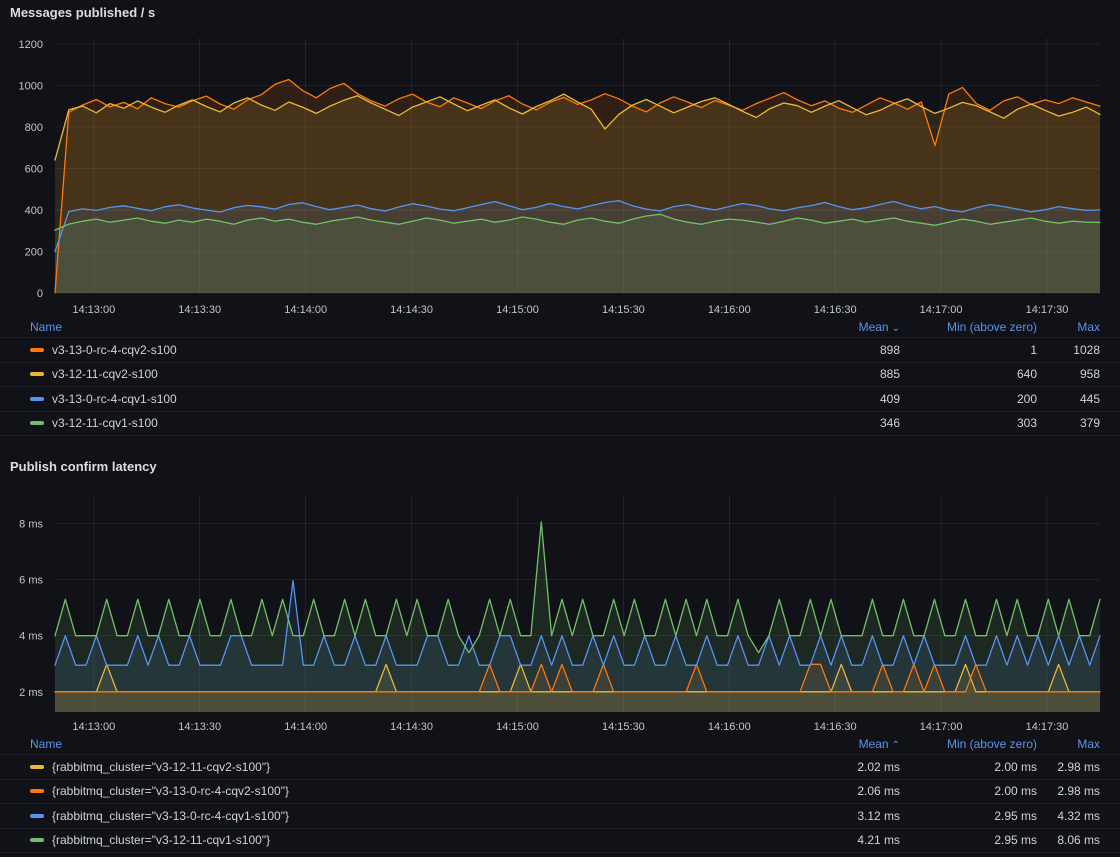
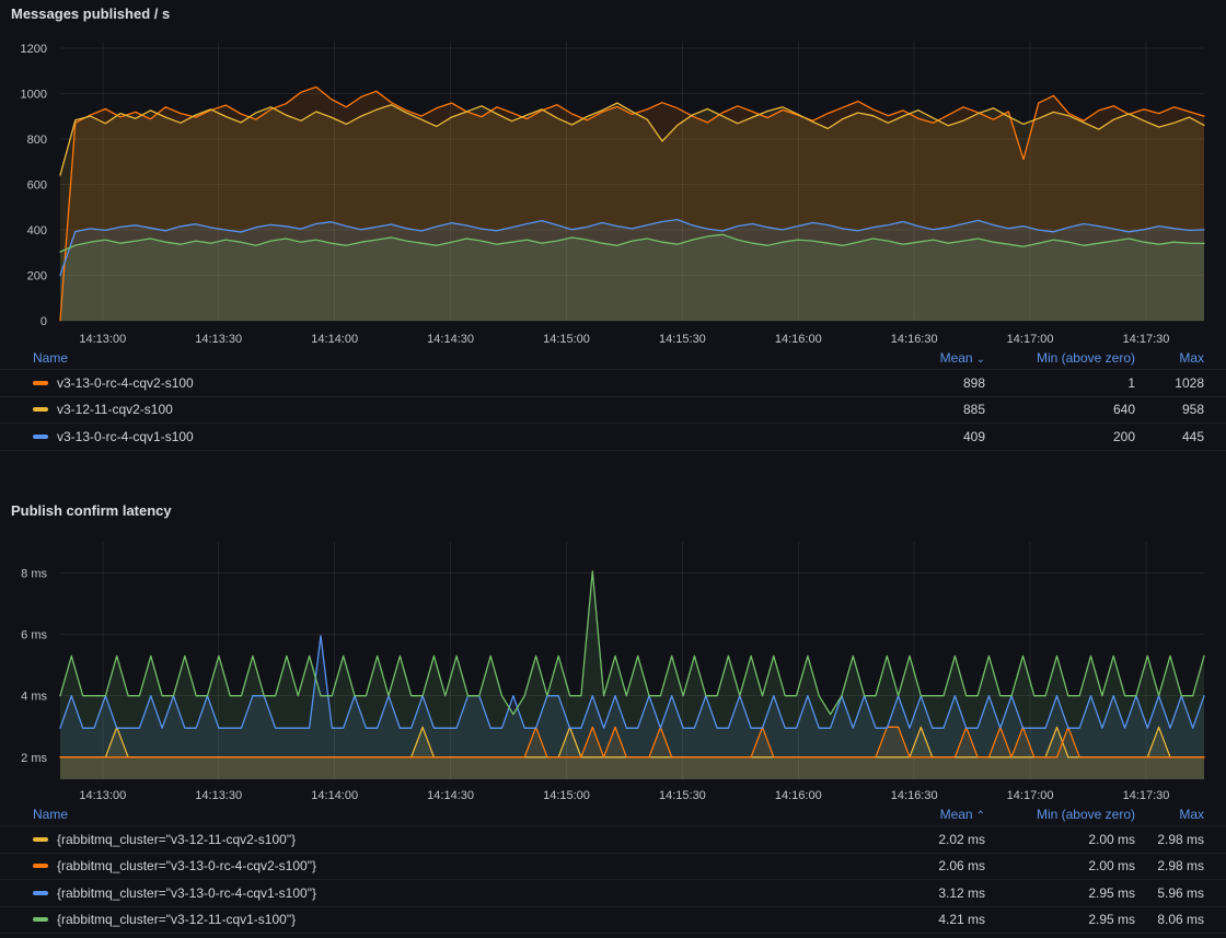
  Messages published / s
  0
  200
  400
  600
  800
  1000
  1200
  14:13:00
  14:13:30
  14:14:00
  14:14:30
  14:15:00
  14:15:30
  14:16:00
  14:16:30
  14:17:00
  14:17:30
  Name
  Mean ⌄
  Min (above zero)
  Max
  v3-13-0-rc-4-cqv2-s100
  898
  1
  1028
  v3-12-11-cqv2-s100
  885
  640
  958
  v3-13-0-rc-4-cqv1-s100
  409
  200
  445
- v3-12-11-cqv1-s100
- 346
- 303
- 379
  Publish confirm latency
  2 ms
  4 ms
  6 ms
  8 ms
  14:13:00
  14:13:30
  14:14:00
  14:14:30
  14:15:00
  14:15:30
  14:16:00
  14:16:30
  14:17:00
  14:17:30
  Name
  Mean ⌃
  Min (above zero)
  Max
  {rabbitmq_cluster="v3-12-11-cqv2-s100"}
  2.02 ms
  2.00 ms
  2.98 ms
  {rabbitmq_cluster="v3-13-0-rc-4-cqv2-s100"}
  2.06 ms
  2.00 ms
  2.98 ms
  {rabbitmq_cluster="v3-13-0-rc-4-cqv1-s100"}
  3.12 ms
  2.95 ms
- 4.32 ms
+ 5.96 ms
  {rabbitmq_cluster="v3-12-11-cqv1-s100"}
  4.21 ms
  2.95 ms
  8.06 ms
